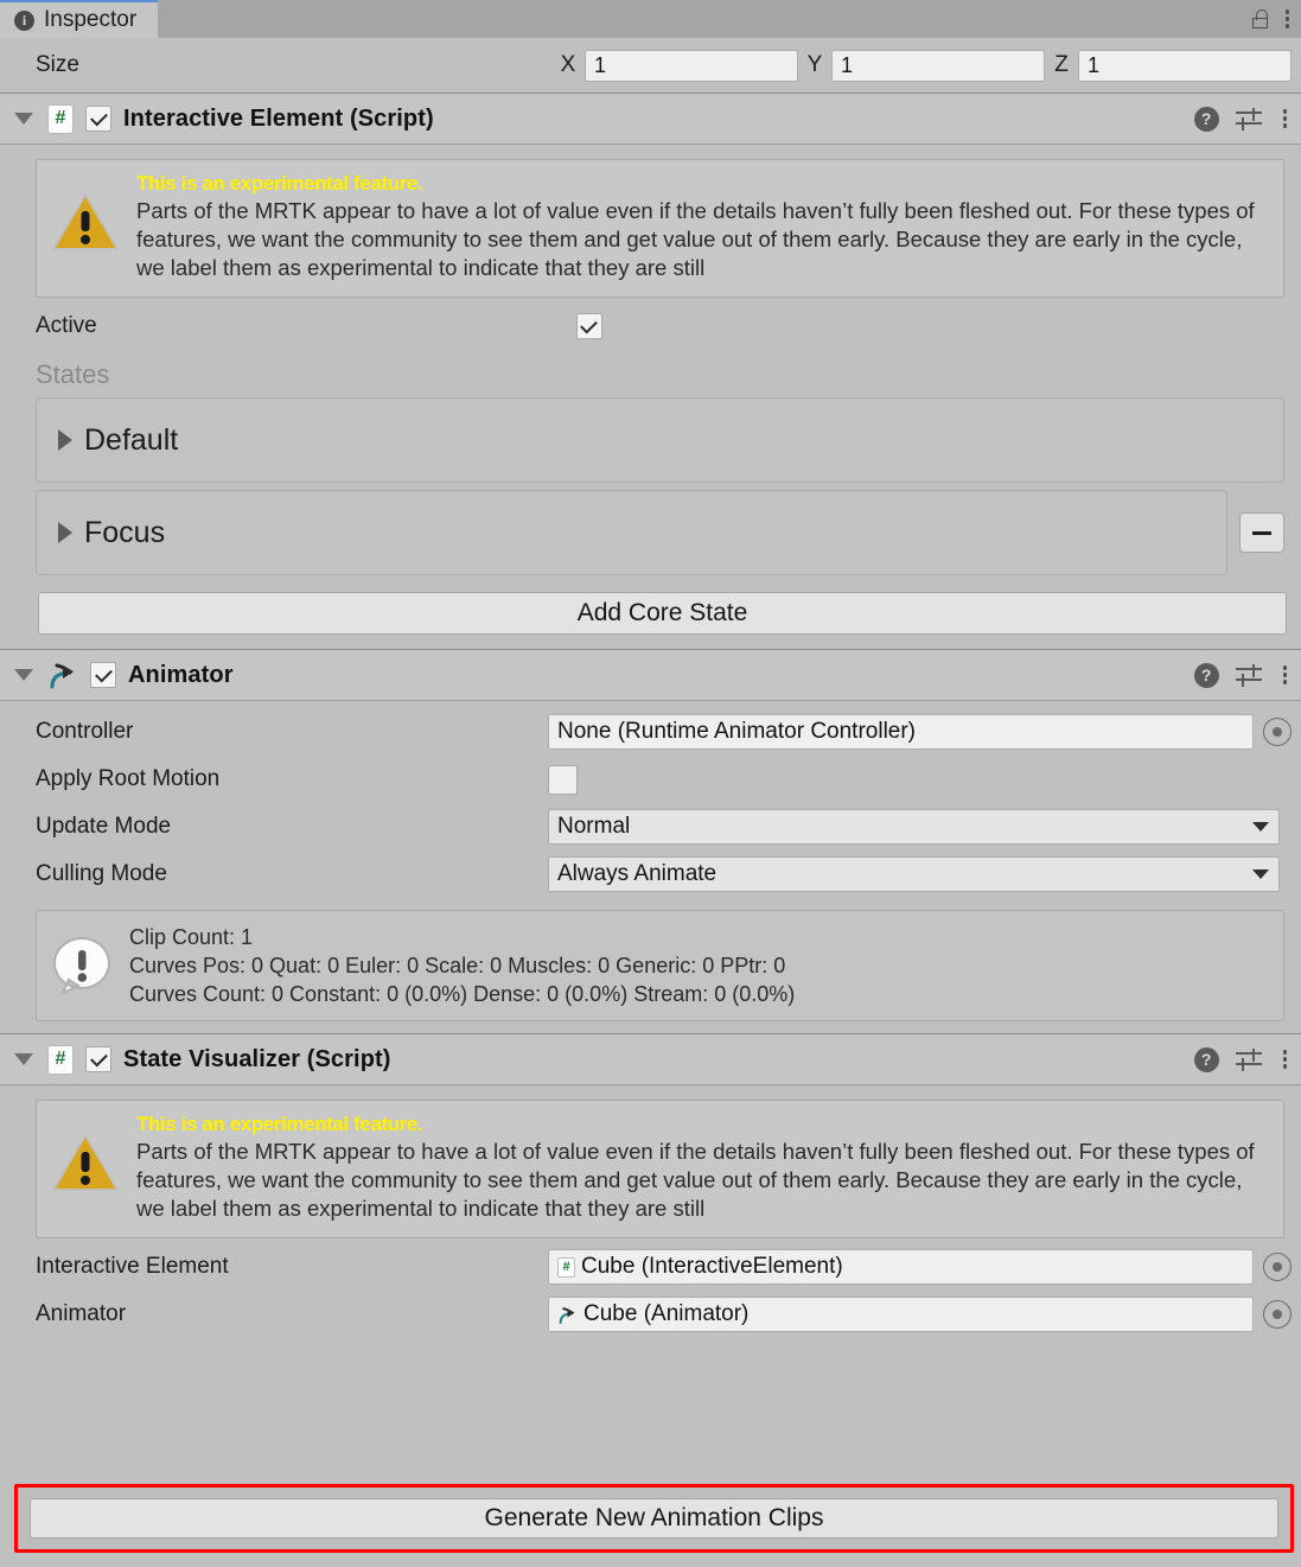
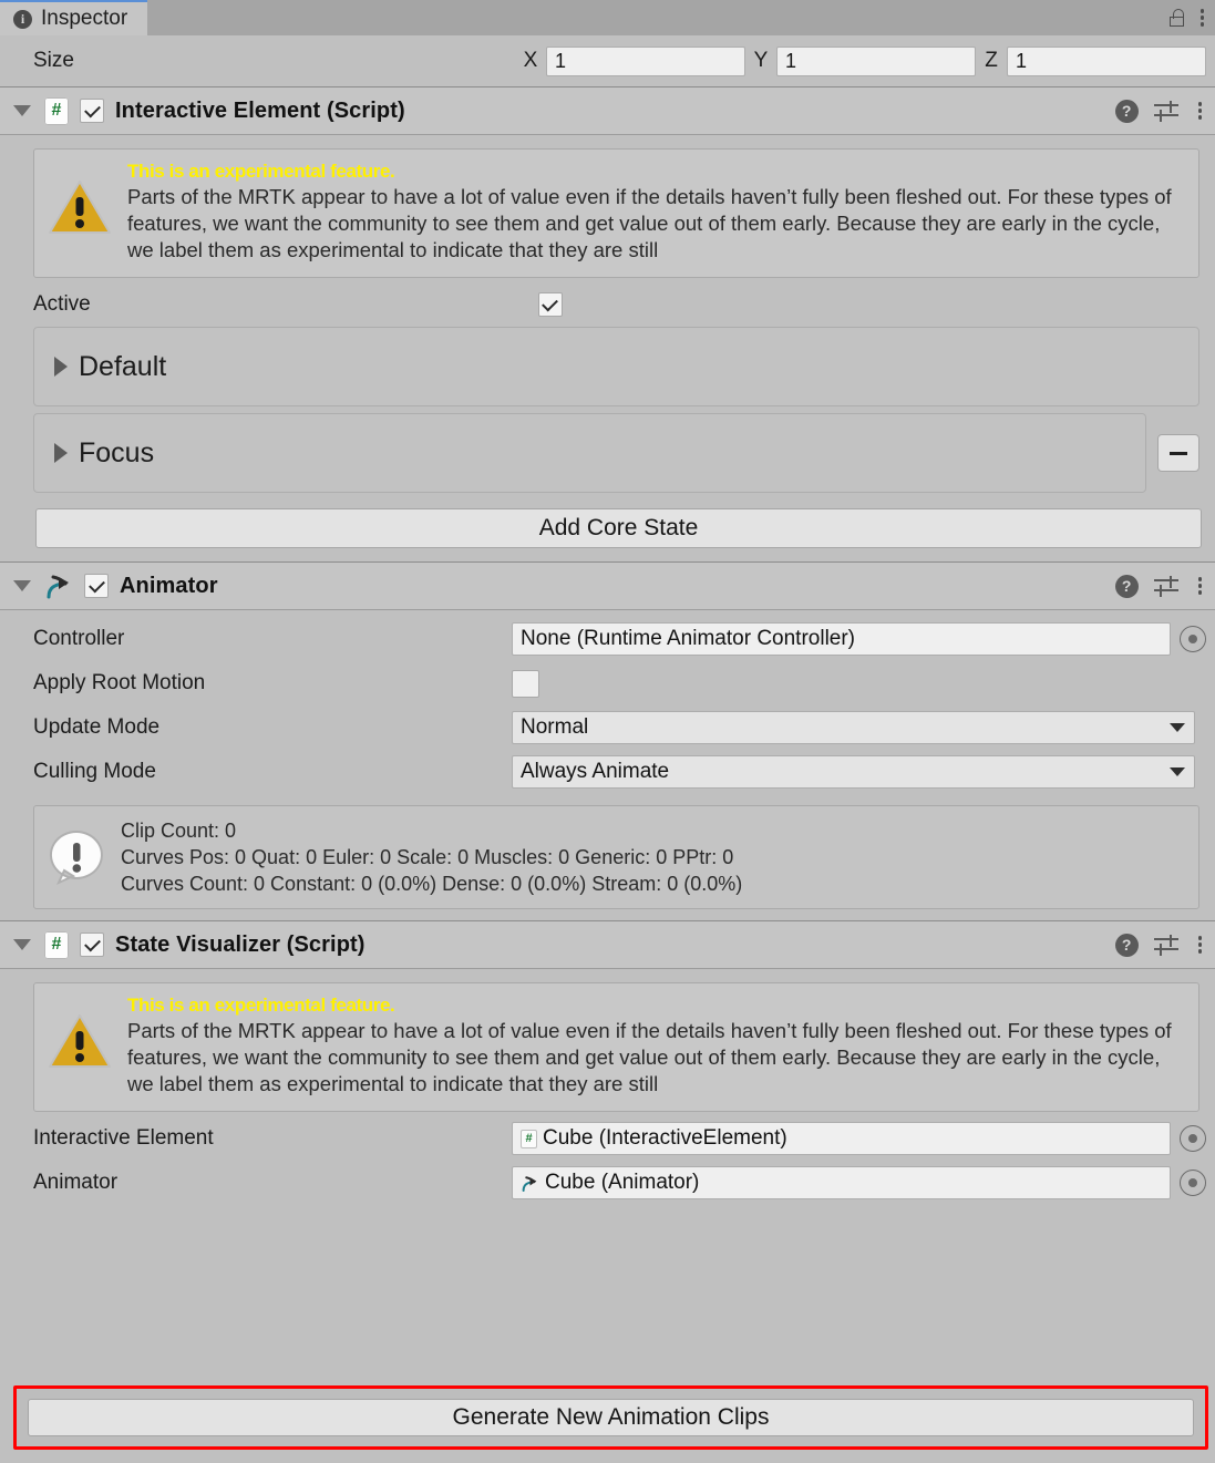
  i
  Inspector
  Size
  X
  1
  Y
  1
  Z
  1
  #
  Interactive Element (Script)
  ?
  This is an experimental feature.
  Parts of the MRTK appear to have a lot of value even if the details haven’t fully been fleshed out. For these types of features, we want the community to see them and get value out of them early. Because they are early in the cycle, we label them as experimental to indicate that they are still
  Active
- States
  Default
  Focus
  Add Core State
  Animator
  ?
  Controller
  None (Runtime Animator Controller)
  Apply Root Motion
  Update Mode
  Normal
  Culling Mode
  Always Animate
- Clip Count: 1
+ Clip Count: 0
  Curves Pos: 0 Quat: 0 Euler: 0 Scale: 0 Muscles: 0 Generic: 0 PPtr: 0
  Curves Count: 0 Constant: 0 (0.0%) Dense: 0 (0.0%) Stream: 0 (0.0%)
  #
  State Visualizer (Script)
  ?
  This is an experimental feature.
  Parts of the MRTK appear to have a lot of value even if the details haven’t fully been fleshed out. For these types of features, we want the community to see them and get value out of them early. Because they are early in the cycle, we label them as experimental to indicate that they are still
  Interactive Element
  #
  Cube (InteractiveElement)
  Animator
  Cube (Animator)
  Generate New Animation Clips
